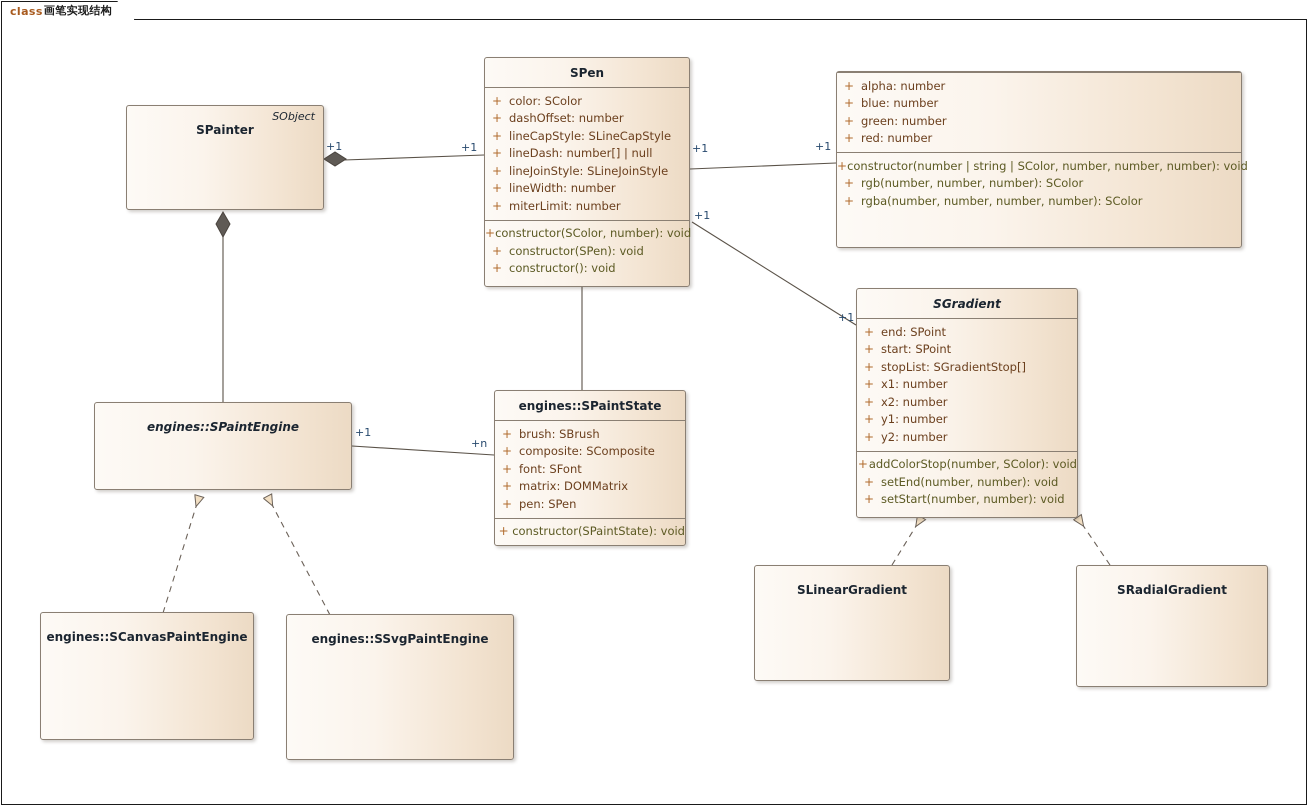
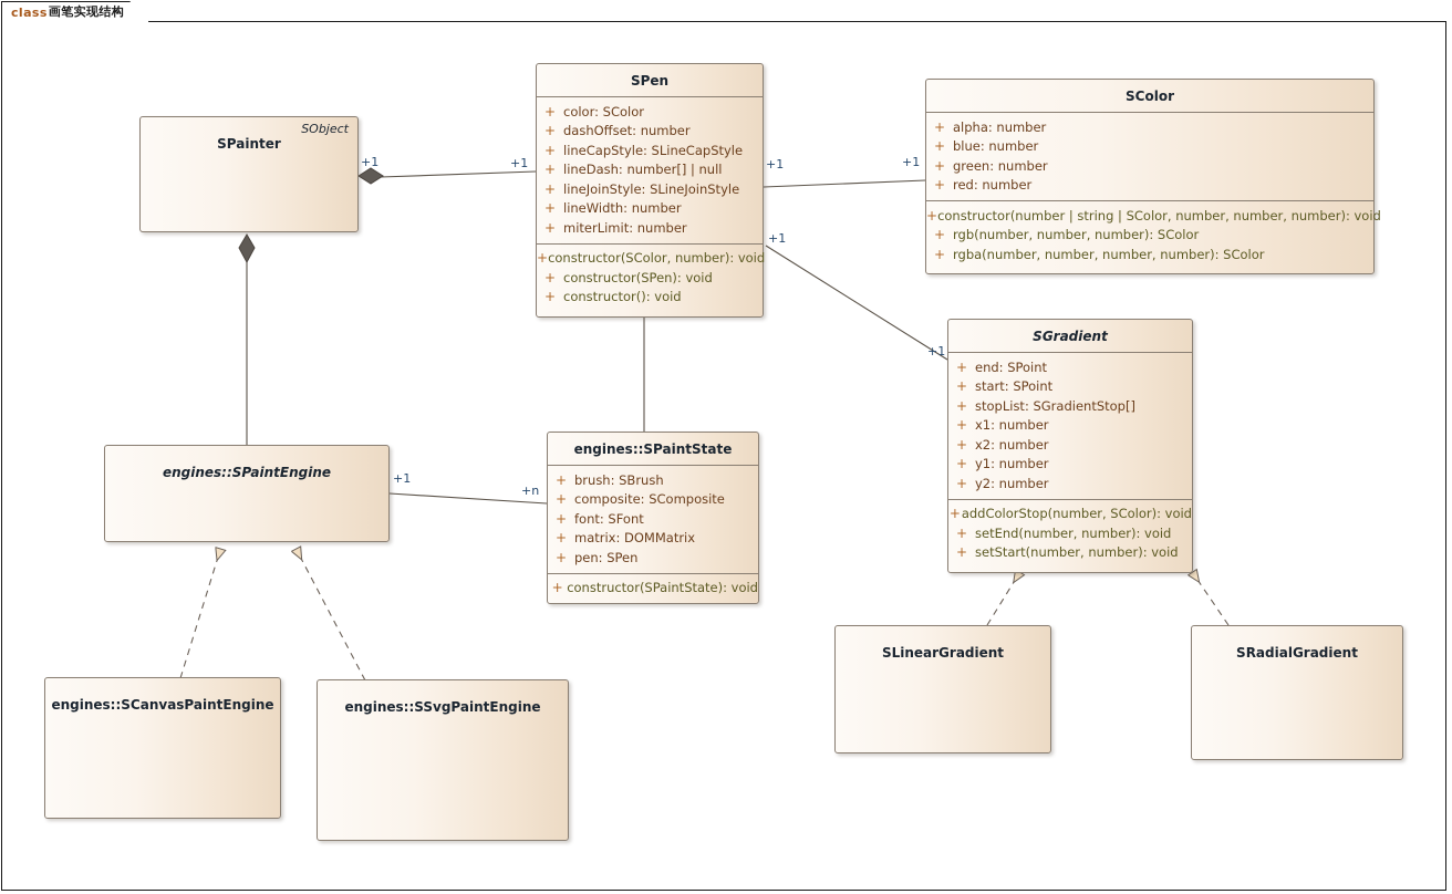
  class
  画笔实现结构
  +1
  +1
  +1
  +1
  +1
  +1
  +1
  +n
  SObject
  SPainter
  SPen
  +
  color: SColor
  +
  dashOffset: number
  +
  lineCapStyle: SLineCapStyle
  +
  lineDash: number[] | null
  +
  lineJoinStyle: SLineJoinStyle
  +
  lineWidth: number
  +
  miterLimit: number
  +
  constructor(SColor, number): void
  +
  constructor(SPen): void
  +
  constructor(): void
+ SColor
  +
  alpha: number
  +
  blue: number
  +
  green: number
  +
  red: number
  +
  constructor(number | string | SColor, number, number, number): void
  +
  rgb(number, number, number): SColor
  +
  rgba(number, number, number, number): SColor
  SGradient
  +
  end: SPoint
  +
  start: SPoint
  +
  stopList: SGradientStop[]
  +
  x1: number
  +
  x2: number
  +
  y1: number
  +
  y2: number
  +
  addColorStop(number, SColor): void
  +
  setEnd(number, number): void
  +
  setStart(number, number): void
  engines::SPaintEngine
  engines::SPaintState
  +
  brush: SBrush
  +
  composite: SComposite
  +
  font: SFont
  +
  matrix: DOMMatrix
  +
  pen: SPen
  +
  constructor(SPaintState): void
  engines::SCanvasPaintEngine
  engines::SSvgPaintEngine
  SLinearGradient
  SRadialGradient
